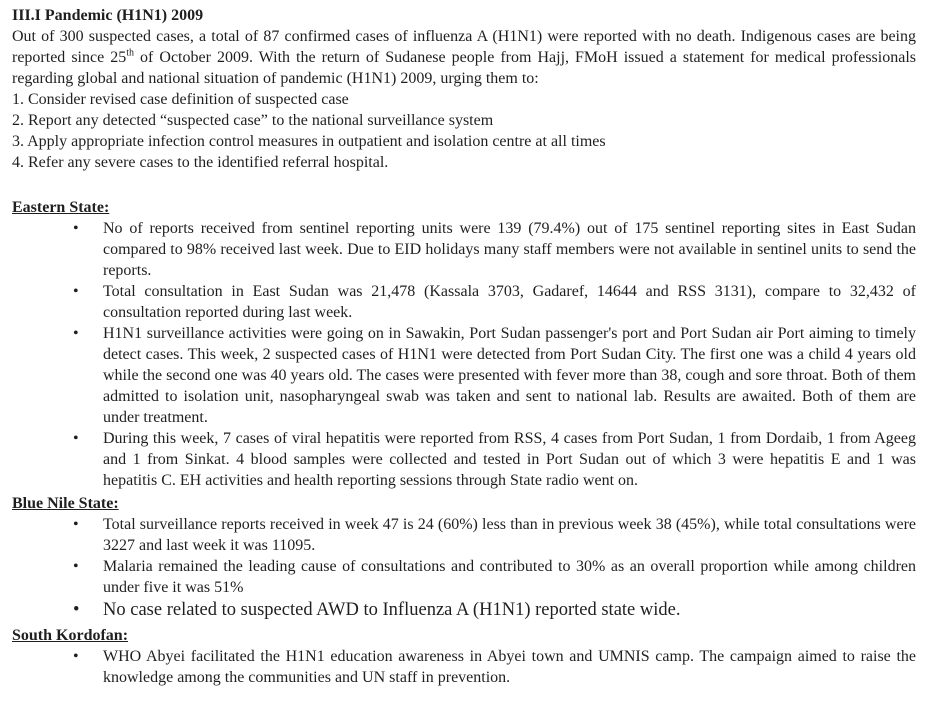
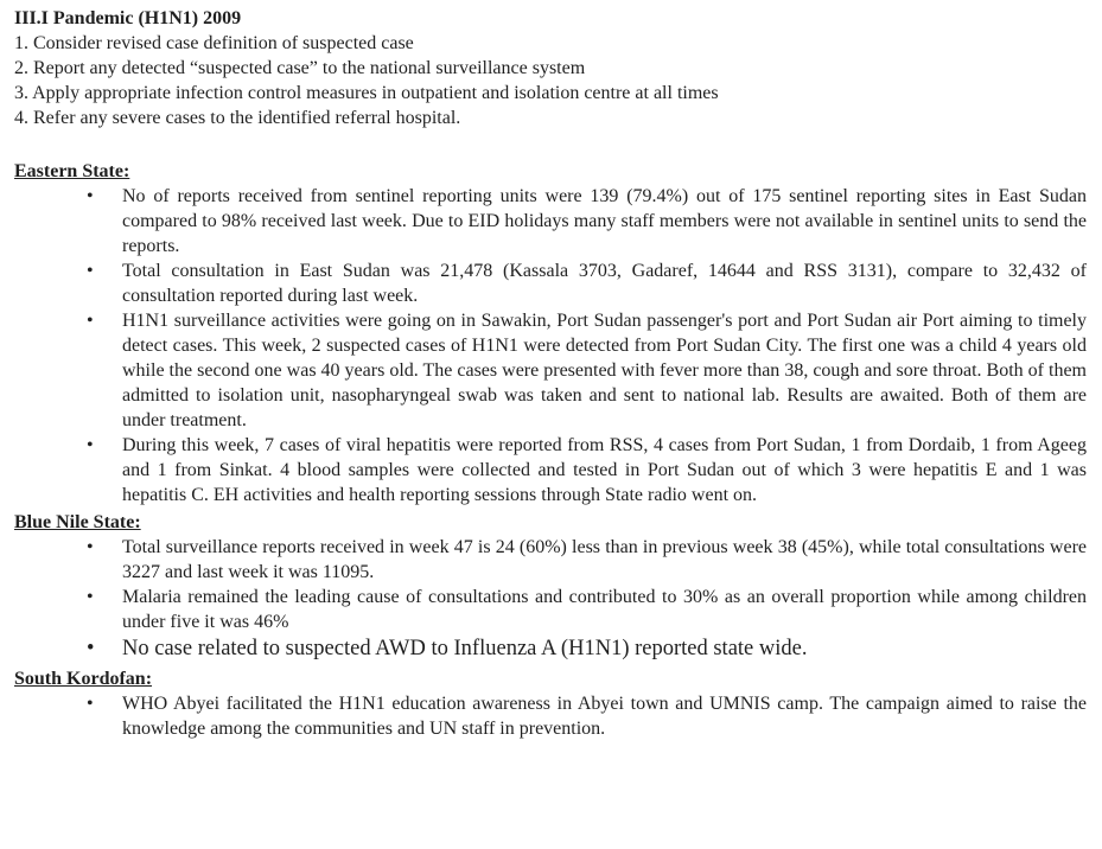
  III.I Pandemic (H1N1) 2009
- Out of 300 suspected cases, a total of 87 confirmed cases of influenza A (H1N1) were reported with no death. Indigenous cases are being reported since 25th of October 2009. With the return of Sudanese people from Hajj, FMoH issued a statement for medical professionals regarding global and national situation of pandemic (H1N1) 2009, urging them to:
  1. Consider revised case definition of suspected case
  2. Report any detected “suspected case” to the national surveillance system
  3. Apply appropriate infection control measures in outpatient and isolation centre at all times
  4. Refer any severe cases to the identified referral hospital.
  Eastern State:
  •
  No of reports received from sentinel reporting units were 139 (79.4%) out of 175 sentinel reporting sites in East Sudan compared to 98% received last week. Due to EID holidays many staff members were not available in sentinel units to send the reports.
  •
  Total consultation in East Sudan was 21,478 (Kassala 3703, Gadaref, 14644 and RSS 3131), compare to 32,432 of consultation reported during last week.
  •
  H1N1 surveillance activities were going on in Sawakin, Port Sudan passenger's port and Port Sudan air Port aiming to timely detect cases. This week, 2 suspected cases of H1N1 were detected from Port Sudan City. The first one was a child 4 years old while the second one was 40 years old. The cases were presented with fever more than 38, cough and sore throat. Both of them admitted to isolation unit, nasopharyngeal swab was taken and sent to national lab. Results are awaited. Both of them are under treatment.
  •
  During this week, 7 cases of viral hepatitis were reported from RSS, 4 cases from Port Sudan, 1 from Dordaib, 1 from Ageeg and 1 from Sinkat. 4 blood samples were collected and tested in Port Sudan out of which 3 were hepatitis E and 1 was hepatitis C. EH activities and health reporting sessions through State radio went on.
  Blue Nile State:
  •
  Total surveillance reports received in week 47 is 24 (60%) less than in previous week 38 (45%), while total consultations were 3227 and last week it was 11095.
  •
- Malaria remained the leading cause of consultations and contributed to 30% as an overall proportion while among children under five it was 51%
+ Malaria remained the leading cause of consultations and contributed to 30% as an overall proportion while among children under five it was 46%
  •
  No case related to suspected AWD to Influenza A (H1N1) reported state wide.
  South Kordofan:
  •
  WHO Abyei facilitated the H1N1 education awareness in Abyei town and UMNIS camp. The campaign aimed to raise the knowledge among the communities and UN staff in prevention.
